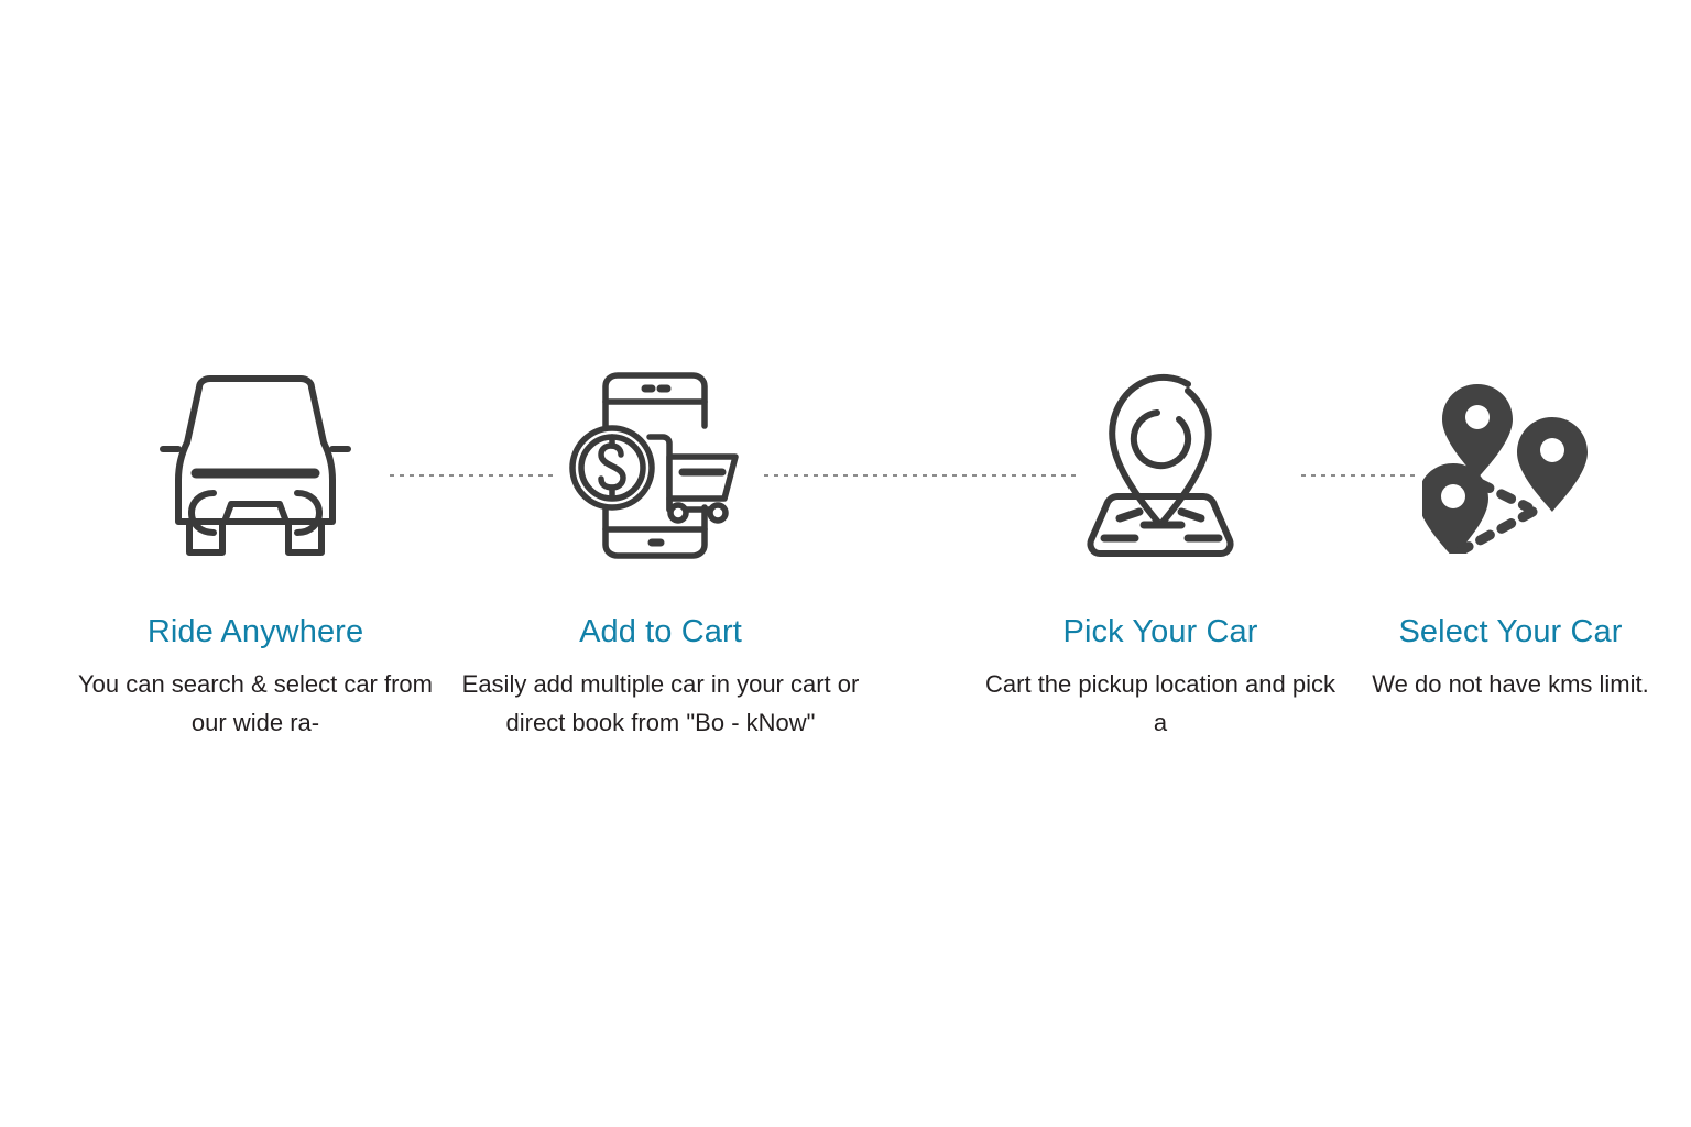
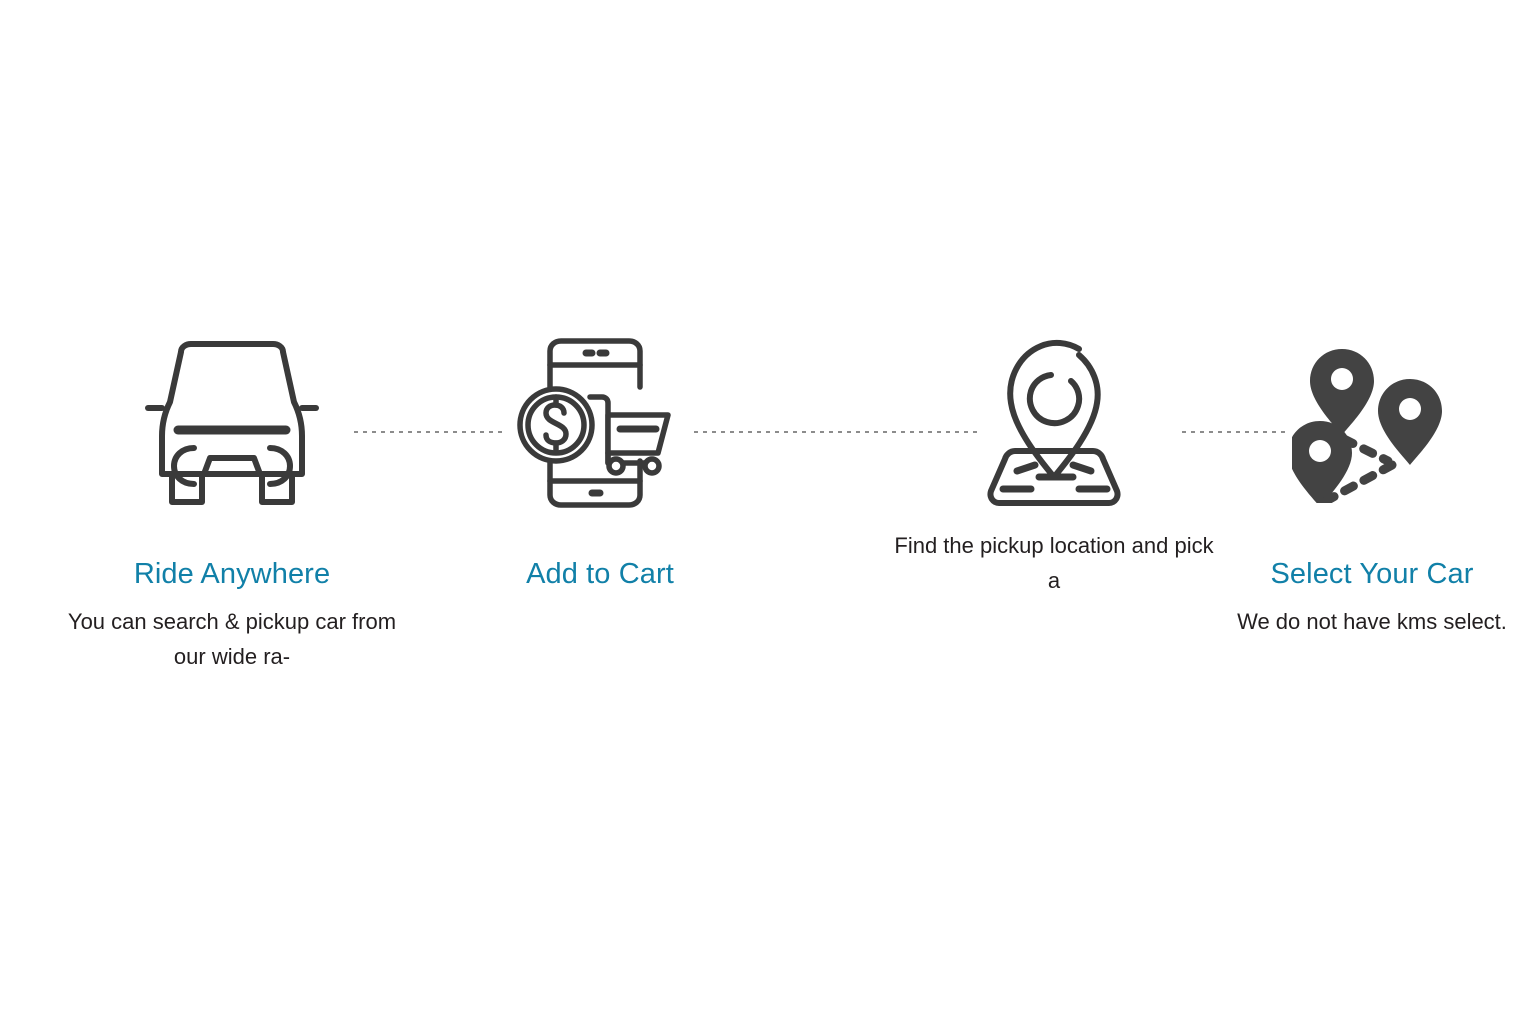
  Ride Anywhere
- You can search & select car from our wide ra-
+ You can search & pickup car from our wide ra-
  Add to Cart
- Easily add multiple car in your cart or direct book from "Bo - kNow"
- Pick Your Car
- Cart the pickup location and pick a
+ Find the pickup location and pick a
  Select Your Car
- We do not have kms limit.
+ We do not have kms select.
